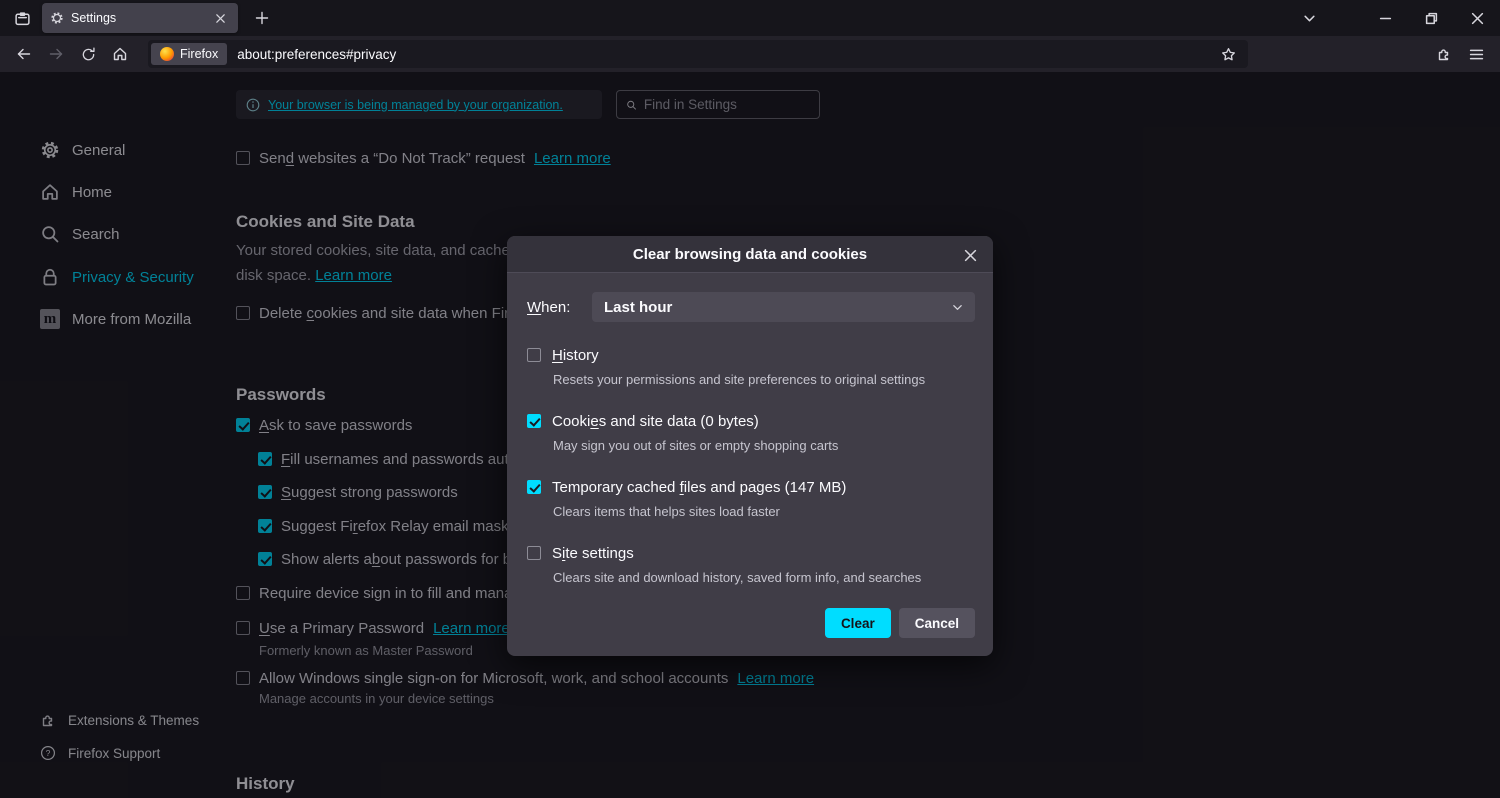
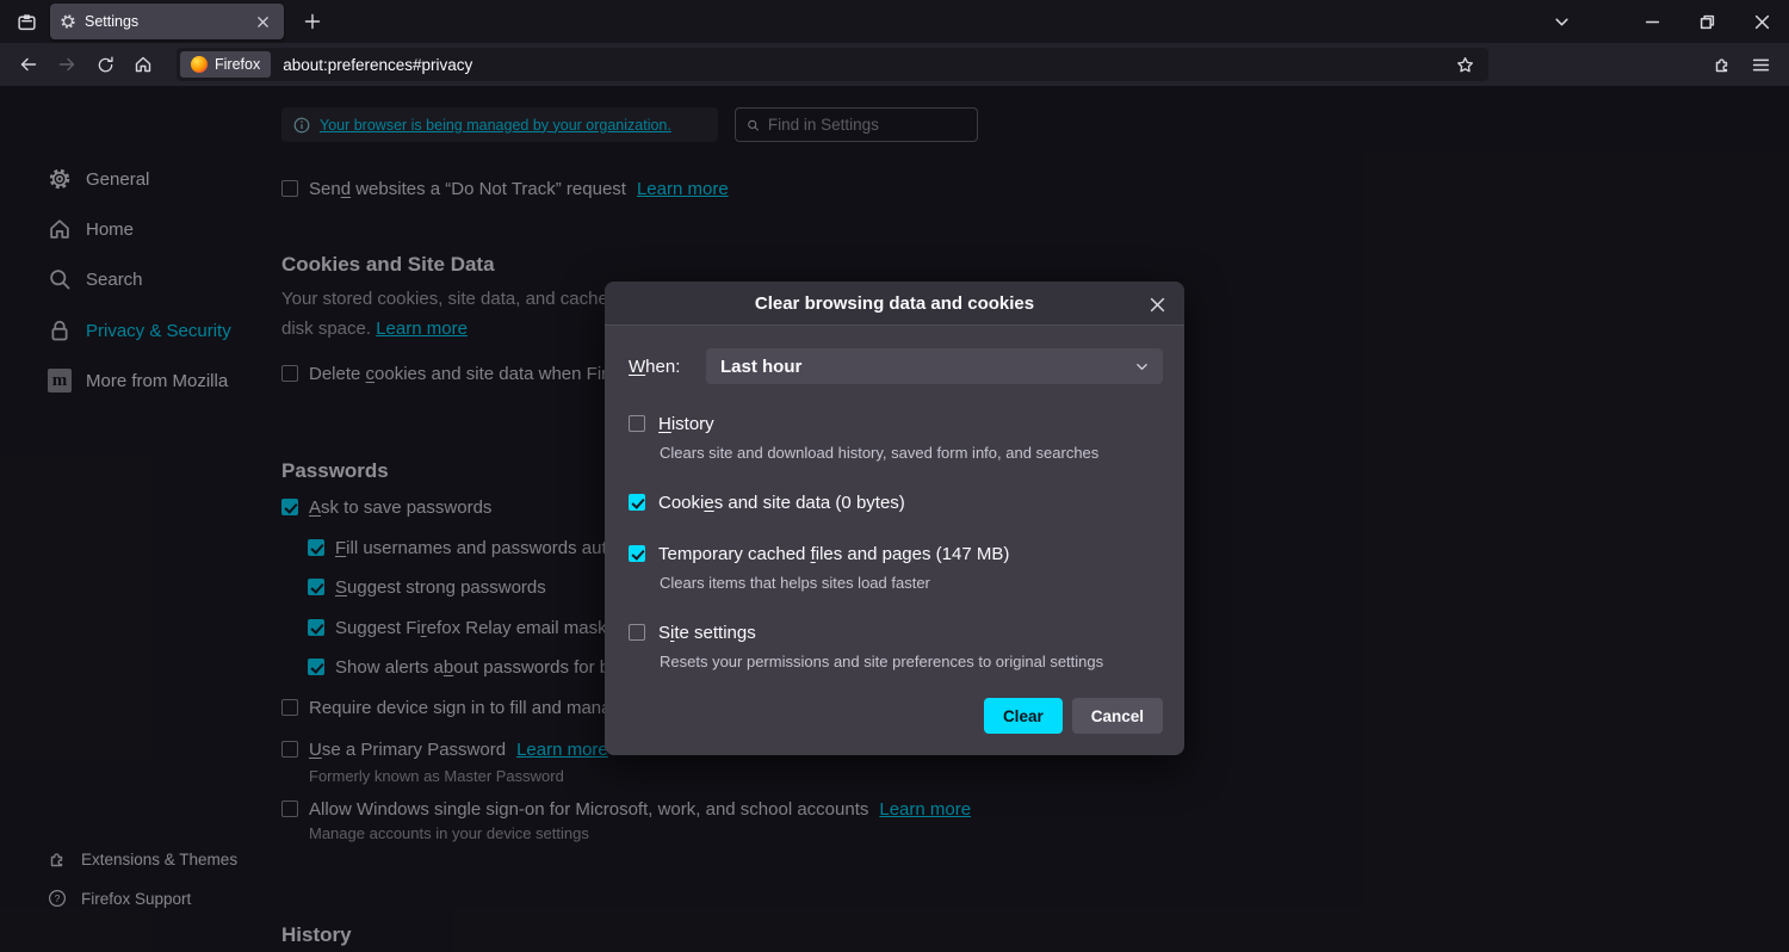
  Settings
  Firefox
  about:preferences#privacy
  General
  Home
  Search
  Privacy & Security
  m
  More from Mozilla
  Extensions & Themes
  ?
  Firefox Support
  Your browser is being managed by your organization.
  Find in Settings
  Send websites a “Do Not Track” request
  Learn more
  Cookies and Site Data
  Your stored cookies, site data, and cache
  disk space. Learn more
  Delete cookies and site data when Fi
  Passwords
  Ask to save passwords
  Fill usernames and passwords au
  Suggest strong passwords
  Suggest Firefox Relay email mask
  Show alerts about passwords for
  Require device sign in to fill and man
  Use a Primary Password
  Learn more
  Formerly known as Master Password
  Allow Windows single sign-on for Microsoft, work, and school accounts
  Learn more
  Manage accounts in your device settings
  History
  Clear browsing data and cookies
  When:
  Last hour
  History
- Resets your permissions and site preferences to original settings
+ Clears site and download history, saved form info, and searches
  Cookies and site data (0 bytes)
- May sign you out of sites or empty shopping carts
  Temporary cached files and pages (147 MB)
  Clears items that helps sites load faster
  Site settings
- Clears site and download history, saved form info, and searches
+ Resets your permissions and site preferences to original settings
  Clear
  Cancel
